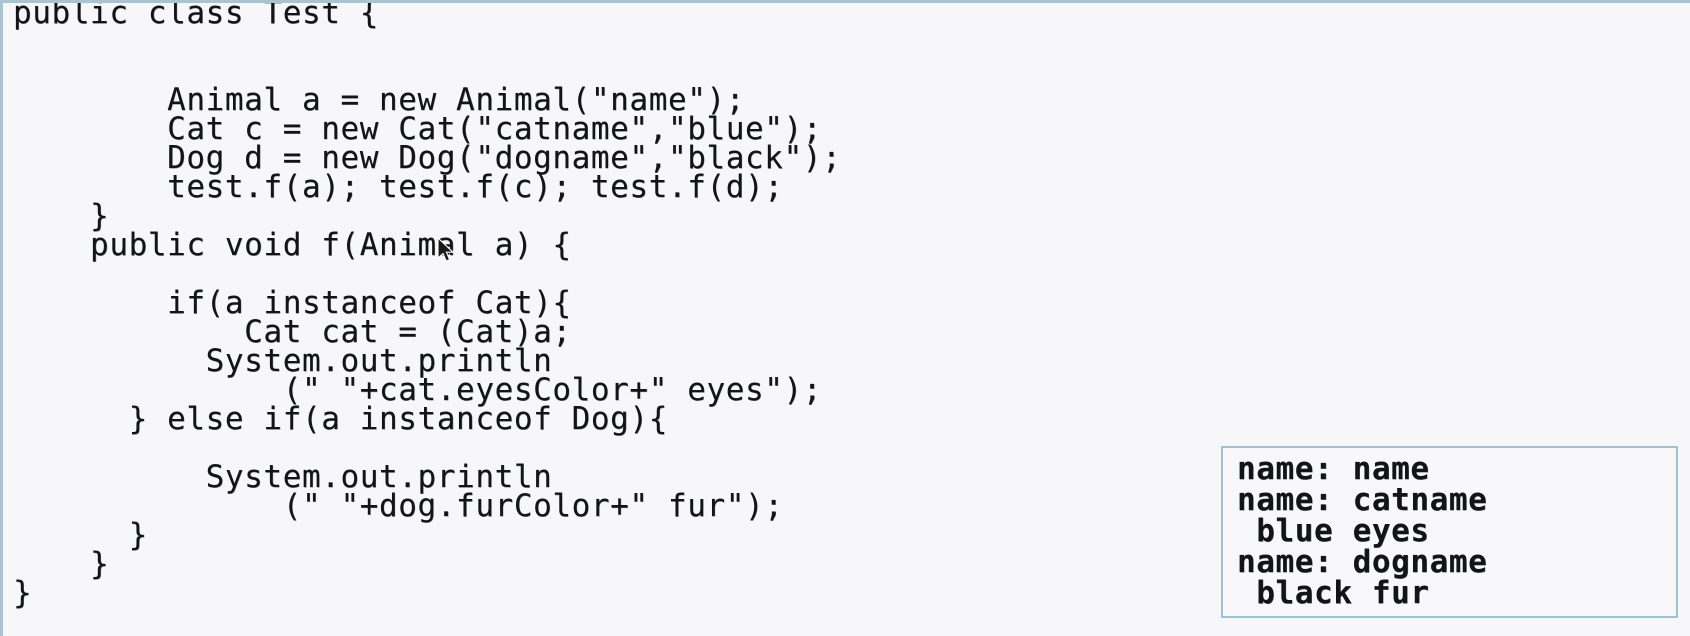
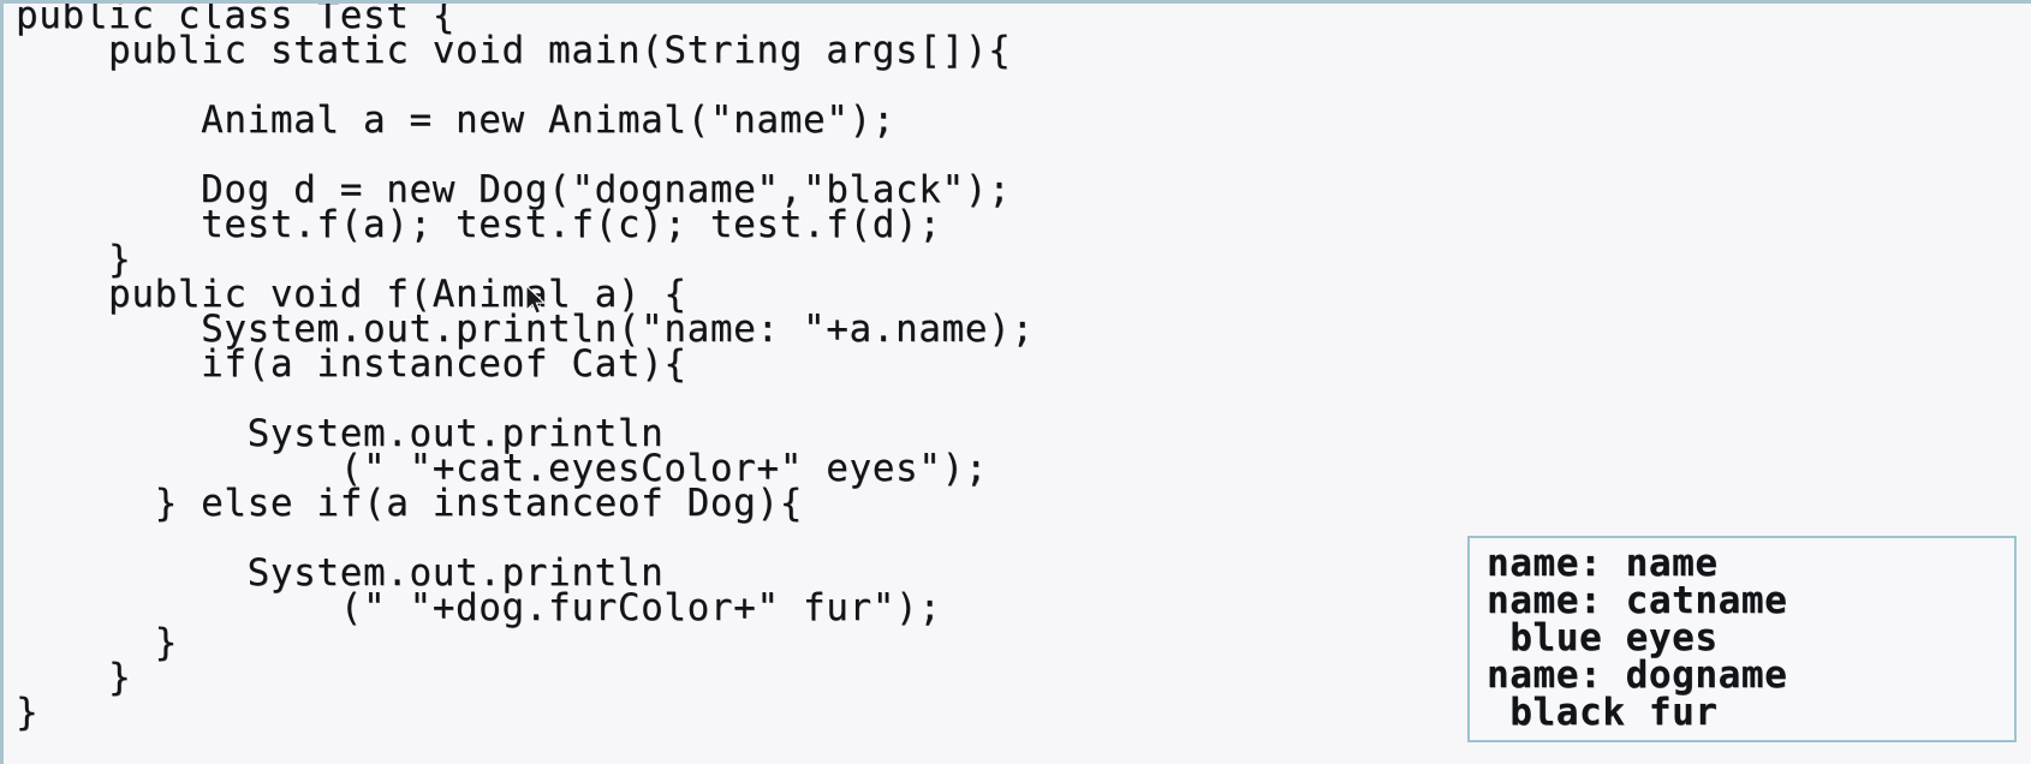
  public class Test {
+ public static void main(String args[]){
  Animal a = new Animal("name");
- Cat c = new Cat("catname","blue");
  Dog d = new Dog("dogname","black");
  test.f(a); test.f(c); test.f(d);
  }
  public void f(Animal a) {
+ System.out.println("name: "+a.name);
  if(a instanceof Cat){
- Cat cat = (Cat)a;
  System.out.println
  (" "+cat.eyesColor+" eyes");
  } else if(a instanceof Dog){
  System.out.println
  (" "+dog.furColor+" fur");
  }
  }
  }
  name: name
  name: catname
  blue eyes
  name: dogname
  black fur
